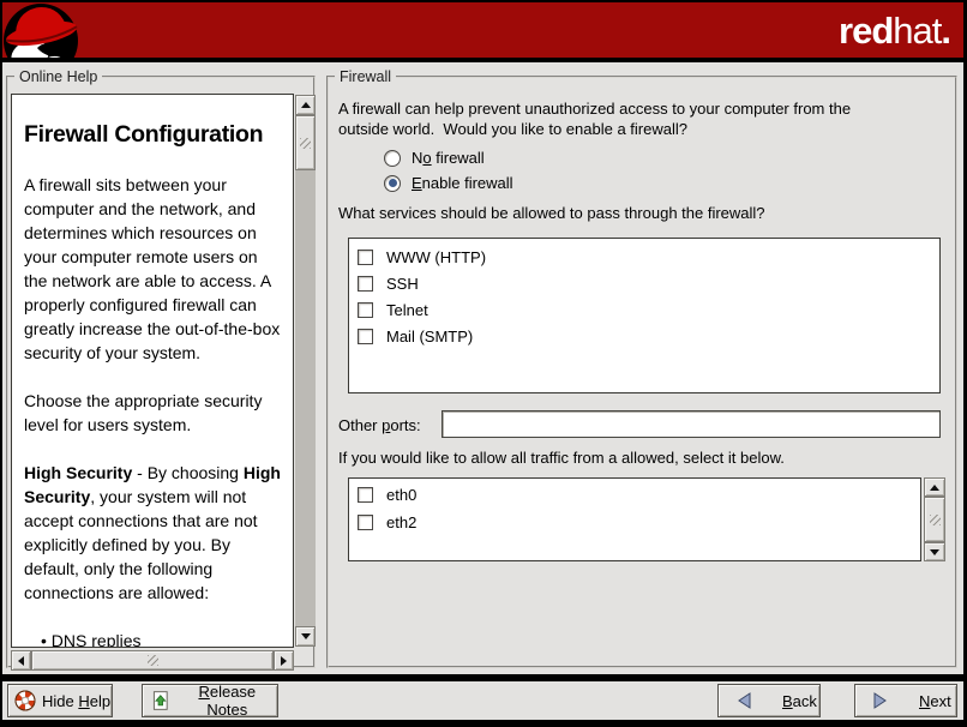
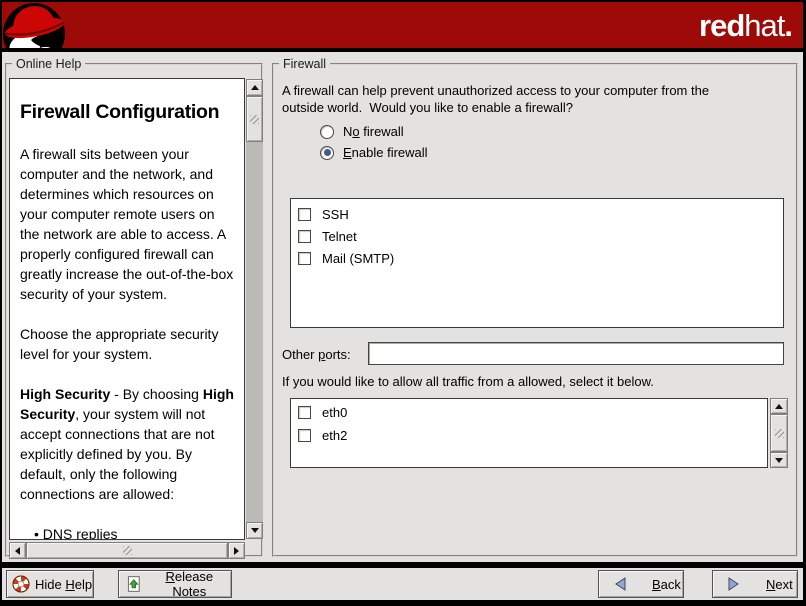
  redhat.
  Online Help
  Firewall Configuration
  A firewall sits between your computer and the network, and determines which resources on your computer remote users on the network are able to access. A properly configured firewall can greatly increase the out-of-the-box security of your system.
- Choose the appropriate security level for users system.
+ Choose the appropriate security level for your system.
  High Security - By choosing High Security, your system will not accept connections that are not explicitly defined by you. By default, only the following connections are allowed:
  • DNS replies
  Firewall
  A firewall can help prevent unauthorized access to your computer from the
  outside world. Would you like to enable a firewall?
  No firewall
  Enable firewall
- What services should be allowed to pass through the firewall?
- WWW (HTTP)
  SSH
  Telnet
  Mail (SMTP)
  Other ports:
  If you would like to allow all traffic from a allowed, select it below.
  eth0
  eth2
  Hide Help
  Release Notes
  Back
  Next
